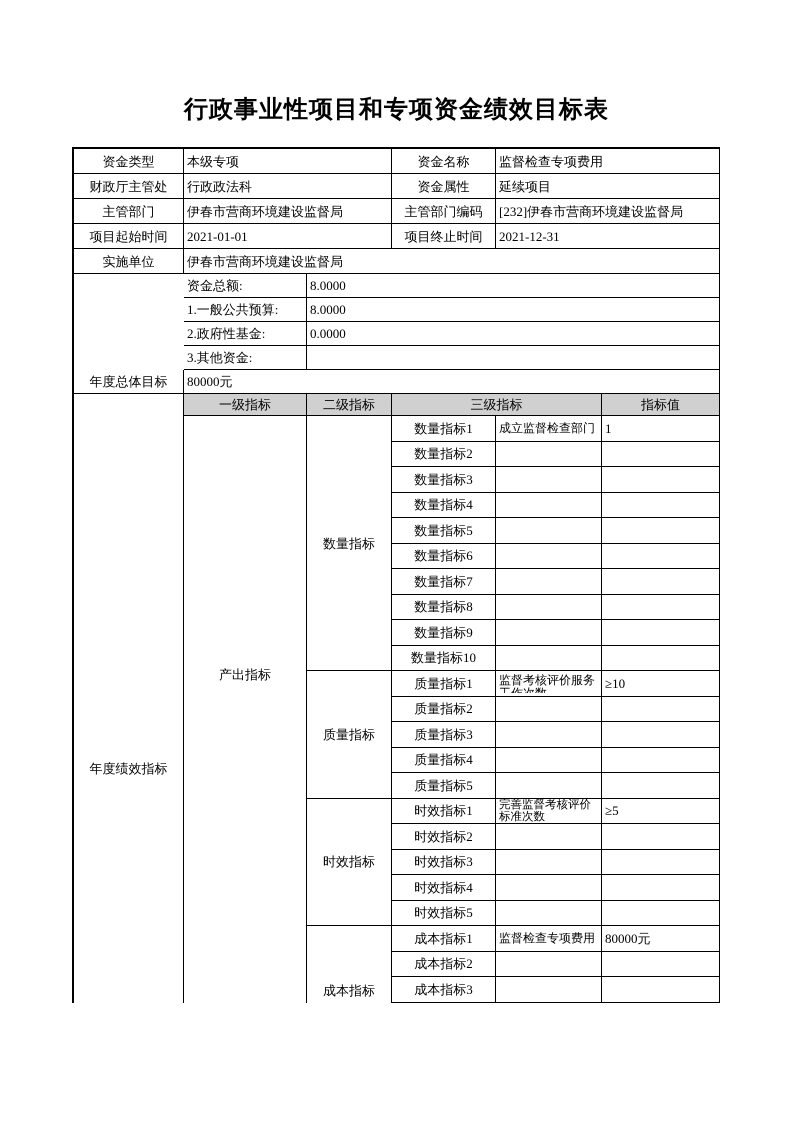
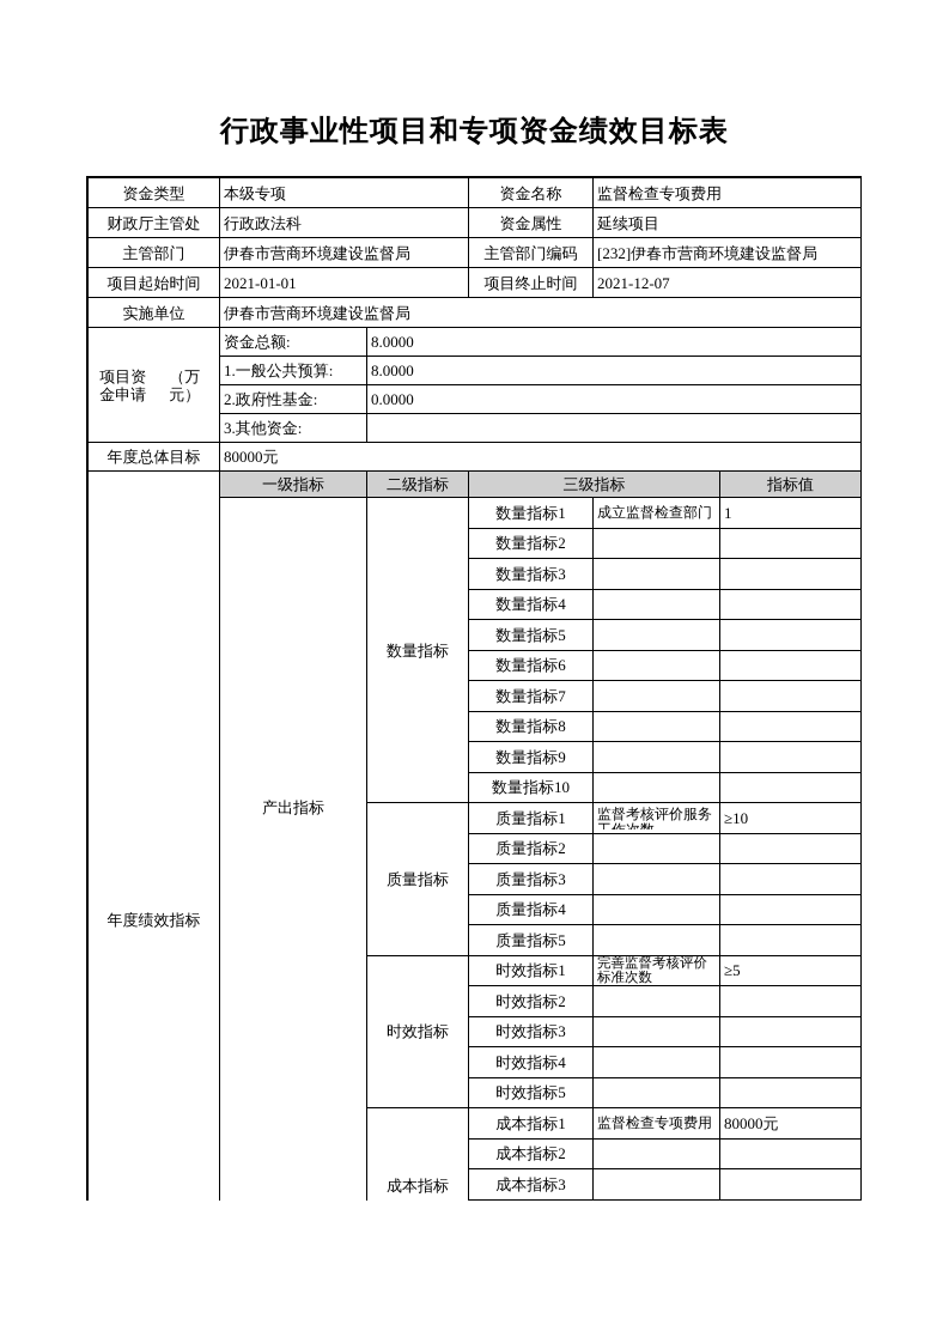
  行政事业性项目和专项资金绩效目标表
  资金类型
  本级专项
  资金名称
  监督检查专项费用
  财政厅主管处
  行政政法科
  资金属性
  延续项目
  主管部门
  伊春市营商环境建设监督局
  主管部门编码
  [232]伊春市营商环境建设监督局
  项目起始时间
  2021-01-01
  项目终止时间
- 2021-12-31
+ 2021-12-07
  实施单位
  伊春市营商环境建设监督局
+ 项目资金申请
+ （万元）
  资金总额:
  8.0000
  1.一般公共预算:
  8.0000
  2.政府性基金:
  0.0000
  3.其他资金:
  年度总体目标
  80000元
  年度绩效指标
  一级指标
  二级指标
  三级指标
  指标值
  产出指标
  数量指标
  质量指标
  时效指标
  成本指标
  数量指标1
  成立监督检查部门
  1
  数量指标2
  数量指标3
  数量指标4
  数量指标5
  数量指标6
  数量指标7
  数量指标8
  数量指标9
  数量指标10
  质量指标1
  ≥10
  质量指标2
  质量指标3
  质量指标4
  质量指标5
  时效指标1
  完善监督考核评价标准次数
  ≥5
  时效指标2
  时效指标3
  时效指标4
  时效指标5
  成本指标1
  监督检查专项费用
  80000元
  成本指标2
  成本指标3
